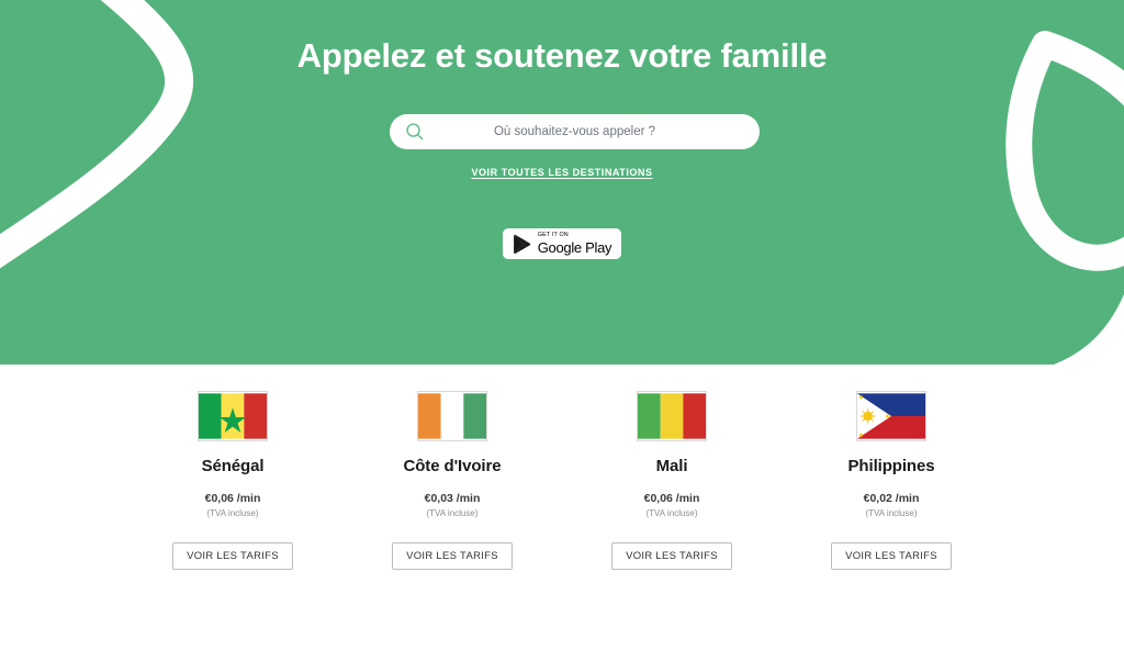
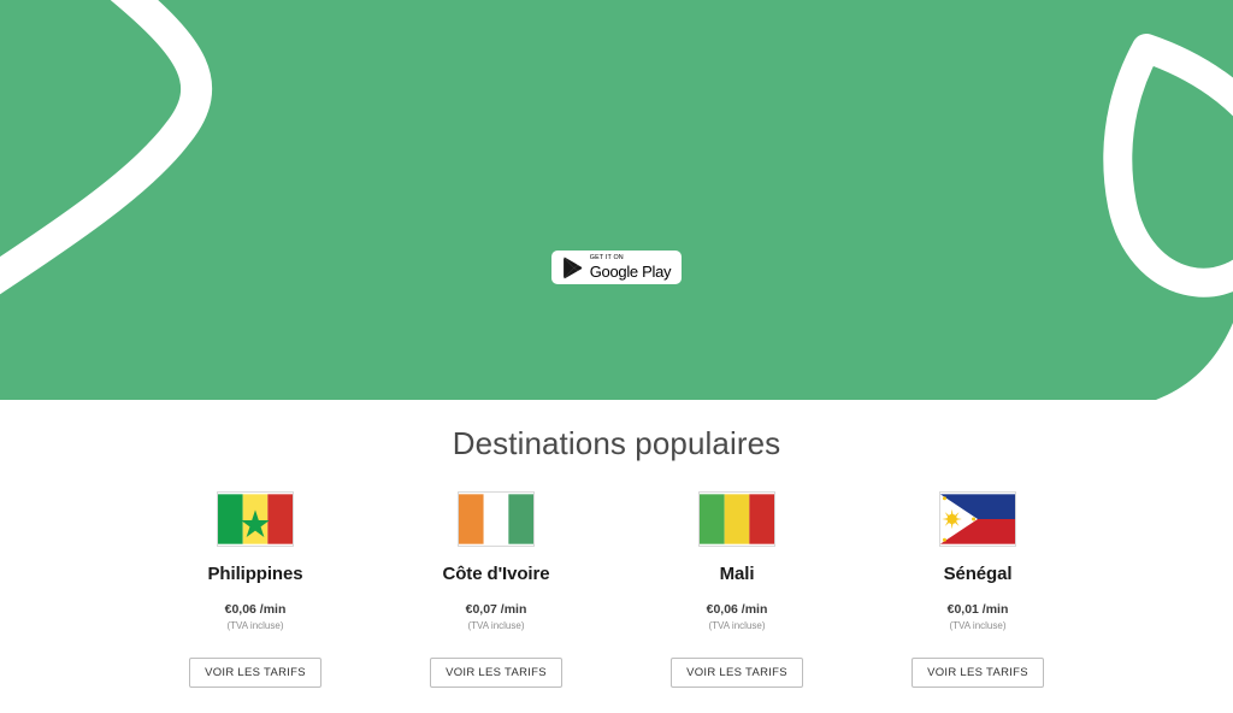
- Appelez et soutenez votre famille
- Où souhaitez-vous appeler ?
- VOIR TOUTES LES DESTINATIONS
  Google Play
+ Destinations populaires
- Sénégal
+ Philippines
  €0,06 /min
  (TVA incluse)
  VOIR LES TARIFS
  Côte d'Ivoire
- €0,03 /min
+ €0,07 /min
  (TVA incluse)
  VOIR LES TARIFS
  Mali
  €0,06 /min
  (TVA incluse)
  VOIR LES TARIFS
- Philippines
+ Sénégal
- €0,02 /min
+ €0,01 /min
  (TVA incluse)
  VOIR LES TARIFS
